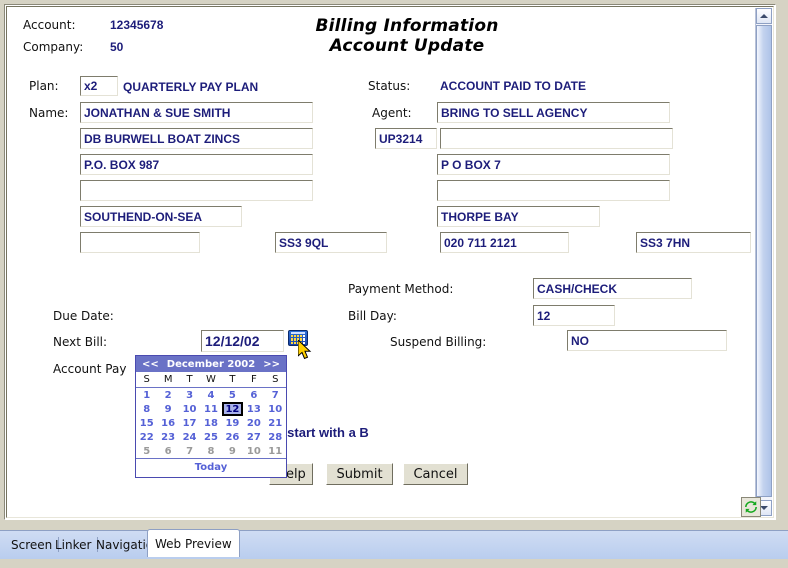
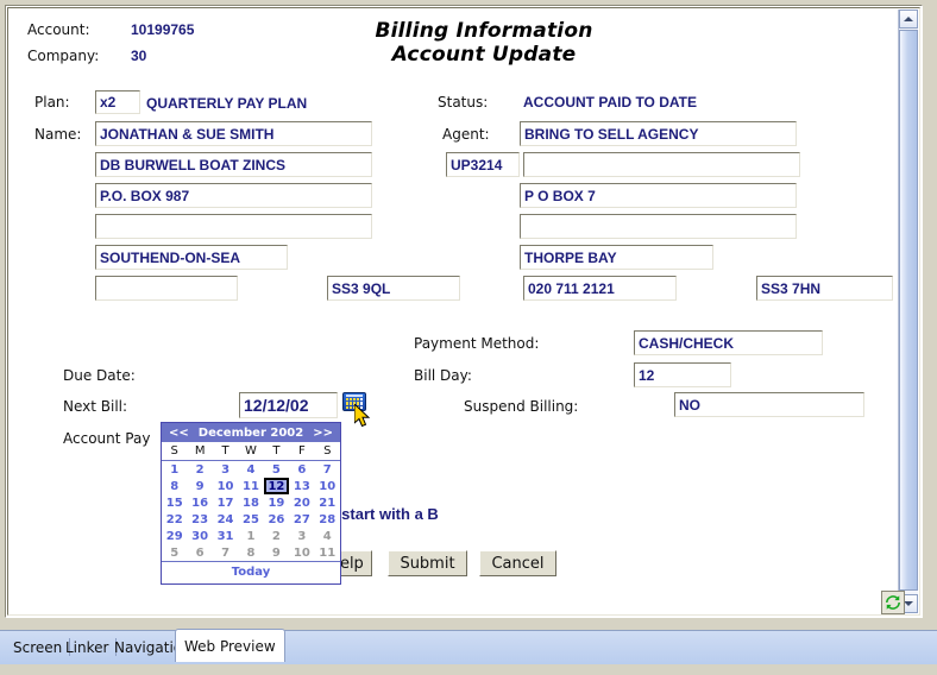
  Account:
- 12345678
+ 10199765
  Company:
- 50
+ 30
  Billing Information
  Account Update
  Plan:
  x2
  QUARTERLY PAY PLAN
  Name:
  JONATHAN & SUE SMITH
  DB BURWELL BOAT ZINCS
  P.O. BOX 987
  SOUTHEND-ON-SEA
  SS3 9QL
  Status:
  ACCOUNT PAID TO DATE
  Agent:
  BRING TO SELL AGENCY
  UP3214
  P O BOX 7
  THORPE BAY
  020 711 2121
  SS3 7HN
  Payment Method:
  CASH/CHECK
  Due Date:
  Bill Day:
  12
  Next Bill:
  12/12/02
  Suspend Billing:
  NO
  Account Pay
  start with a B
  elp
  Submit
  Cancel
  <<
  December 2002
  >>
  S	M	T	W	T	F	S
  1	2	3	4	5	6	7
  8	9	10	11	12	13	10
  15	16	17	18	19	20	21
  22	23	24	25	26	27	28
+ 29	30	31	1	2	3	4
  5	6	7	8	9	10	11
  Today
  Screen
  Linker
  Navigati
  Web Preview
